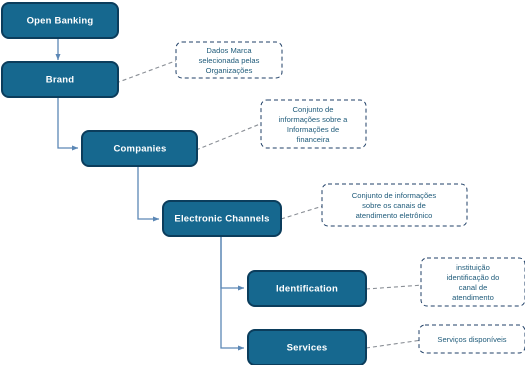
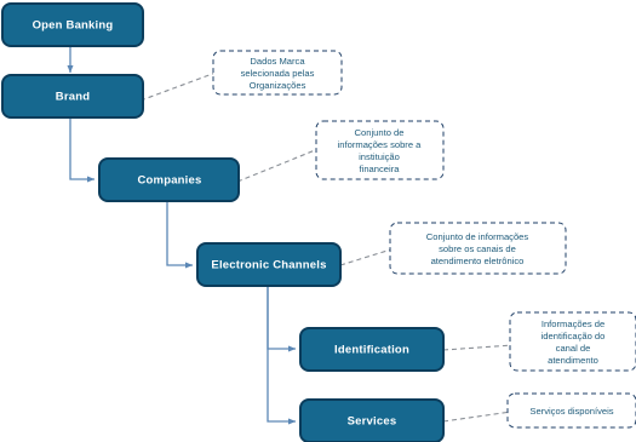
  Dados Marca
  selecionada pelas
  Organizações
  Conjunto de
  informações sobre a
- Informações de
+ instituição
  financeira
  Conjunto de informações
  sobre os canais de
  atendimento eletrônico
- instituição
+ Informações de
  identificação do
  canal de
  atendimento
  Serviços disponíveis
  Open Banking
  Brand
  Companies
  Electronic Channels
  Identification
  Services
